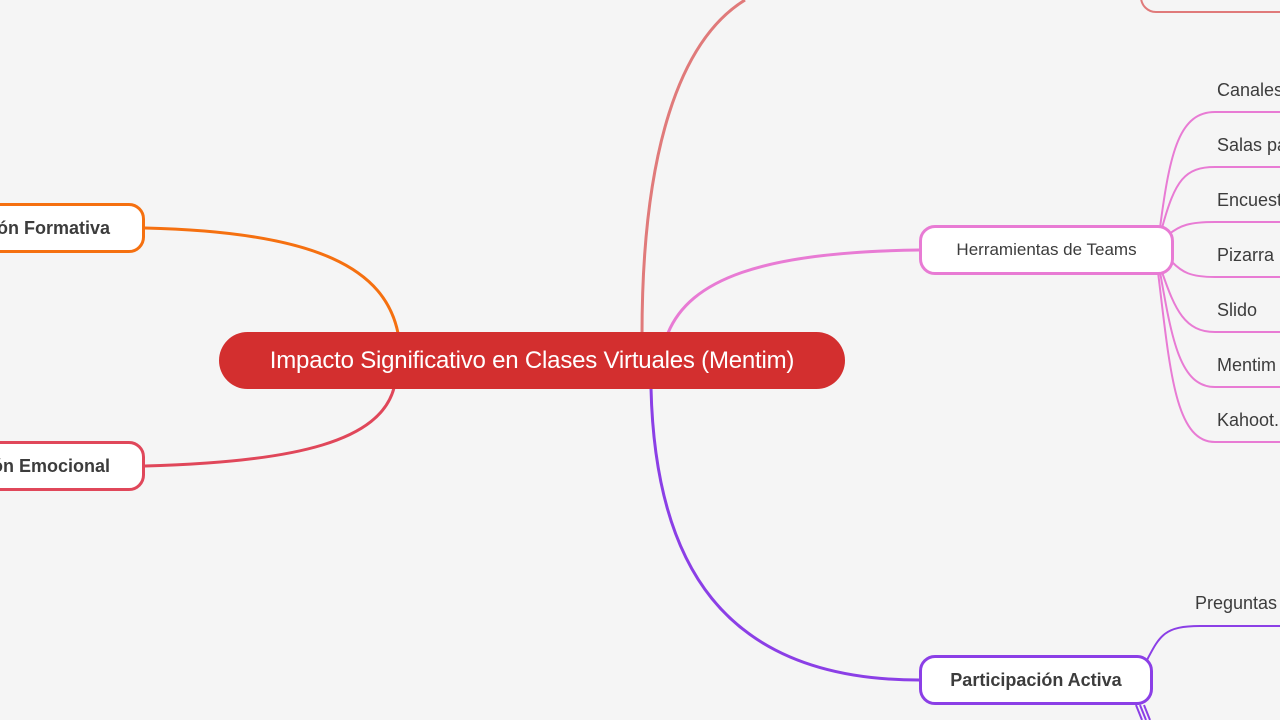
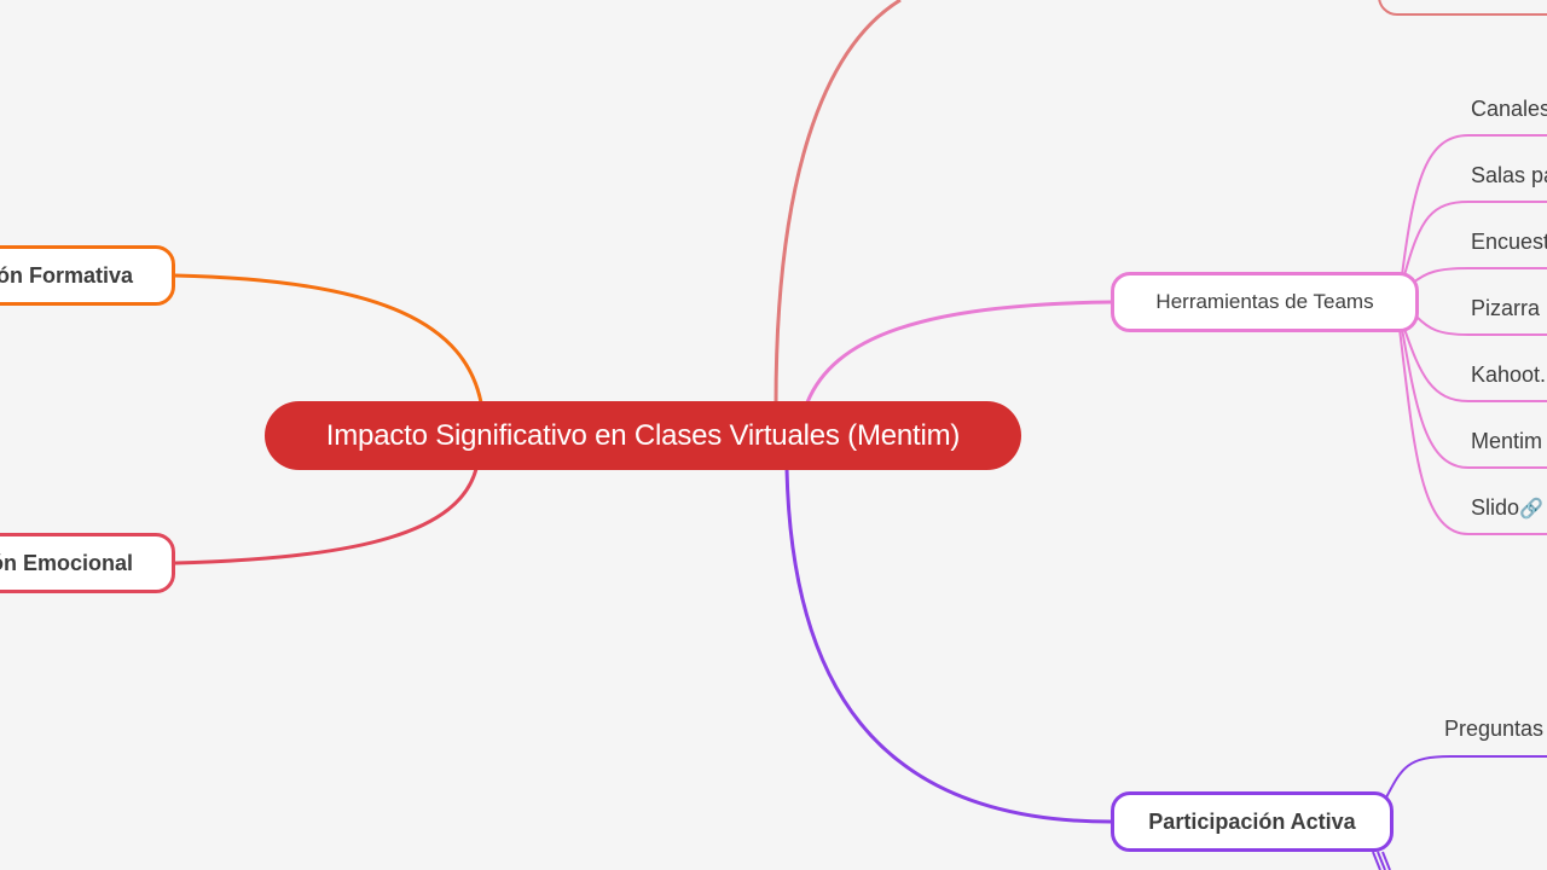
  Impacto Significativo en Clases Virtuales (Mentim)
  ón Formativa
  n Emocional
  Herramientas de Teams
  Participación Activa
  Canales
  Salas p
  Encues
  Pizarra
- Slido
+ Kahoot.
  Mentim
- Kahoot.
+ Slido🔗
  Preguntas
